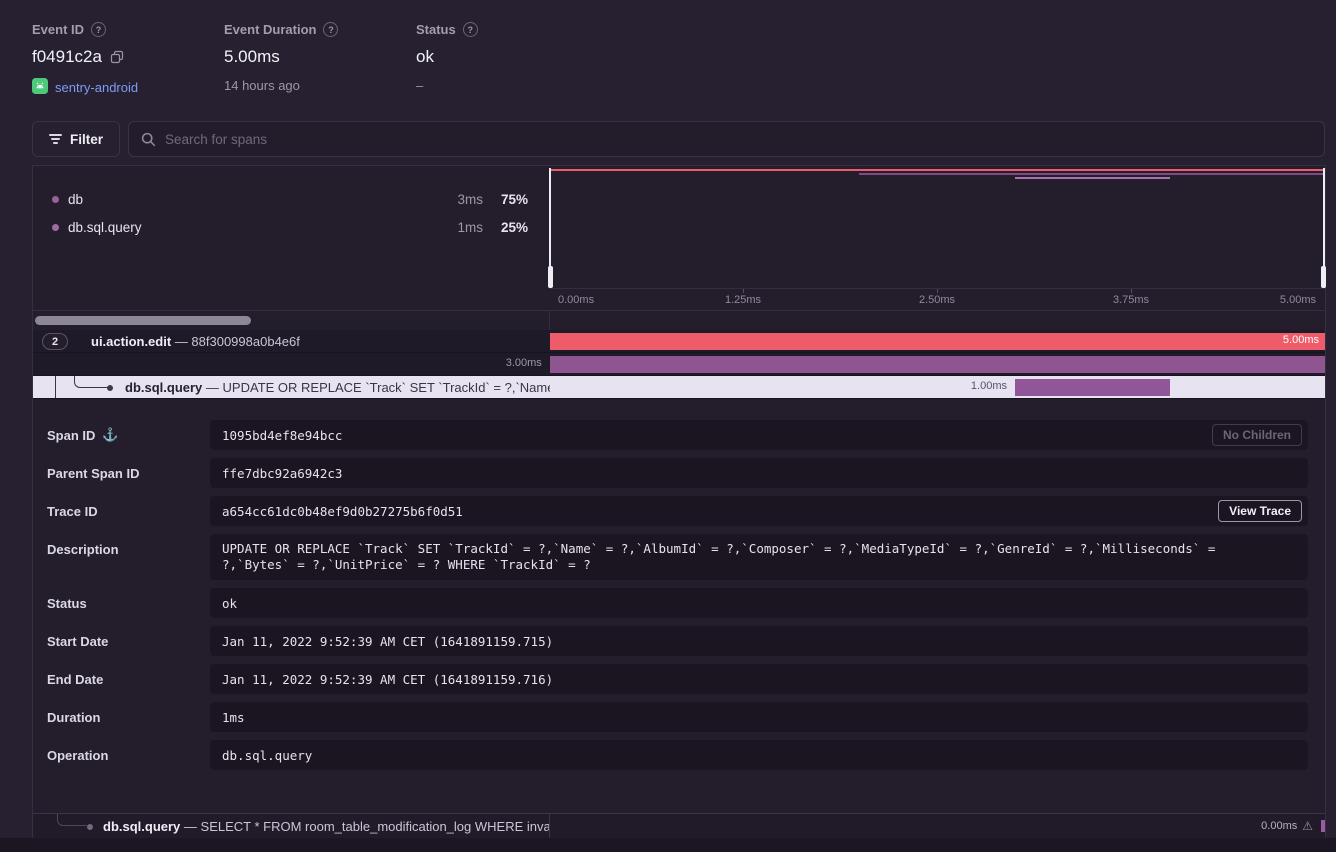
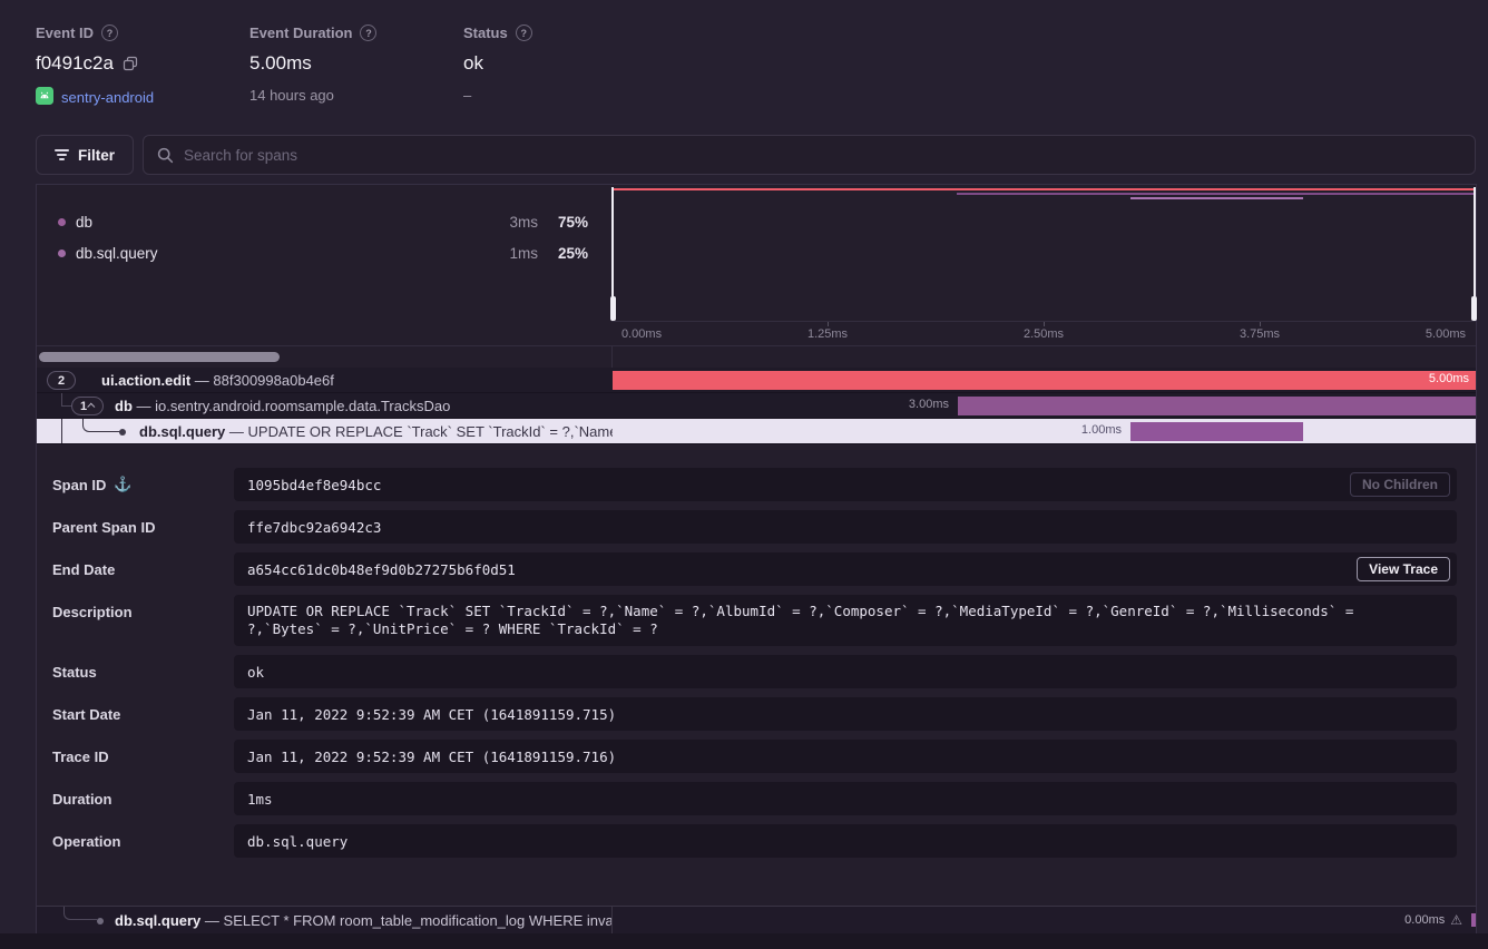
  Event ID
  ?
  f0491c2a
  sentry-android
  Event Duration
  ?
  5.00ms
  14 hours ago
  Status
  ?
  ok
  –
  Filter
  Search for spans
  db
  3ms
  75%
  db.sql.query
  1ms
  25%
  0.00ms
  1.25ms
  2.50ms
  3.75ms
  5.00ms
  2
  ui.action.edit — 88f300998a0b4e6f
  5.00ms
+ 1
+ db — io.sentry.android.roomsample.data.TracksDao
  3.00ms
  db.sql.query — UPDATE OR REPLACE `Track` SET `TrackId` = ?,`Nam
  1.00ms
  Span ID
  ⚓
  1095bd4ef8e94bcc
  No Children
  Parent Span ID
  ffe7dbc92a6942c3
- Trace ID
+ End Date
  a654cc61dc0b48ef9d0b27275b6f0d51
  View Trace
  Description
  UPDATE OR REPLACE `Track` SET `TrackId` = ?,`Name` = ?,`AlbumId` = ?,`Composer` = ?,`MediaTypeId` = ?,`GenreId` = ?,`Milliseconds` = ?,`Bytes` = ?,`UnitPrice` = ? WHERE `TrackId` = ?
  Status
  ok
  Start Date
  Jan 11, 2022 9:52:39 AM CET (1641891159.715)
- End Date
+ Trace ID
  Jan 11, 2022 9:52:39 AM CET (1641891159.716)
  Duration
  1ms
  Operation
  db.sql.query
  db.sql.query — SELECT * FROM room_table_modification_log WHERE inva
  0.00ms
  ⚠
